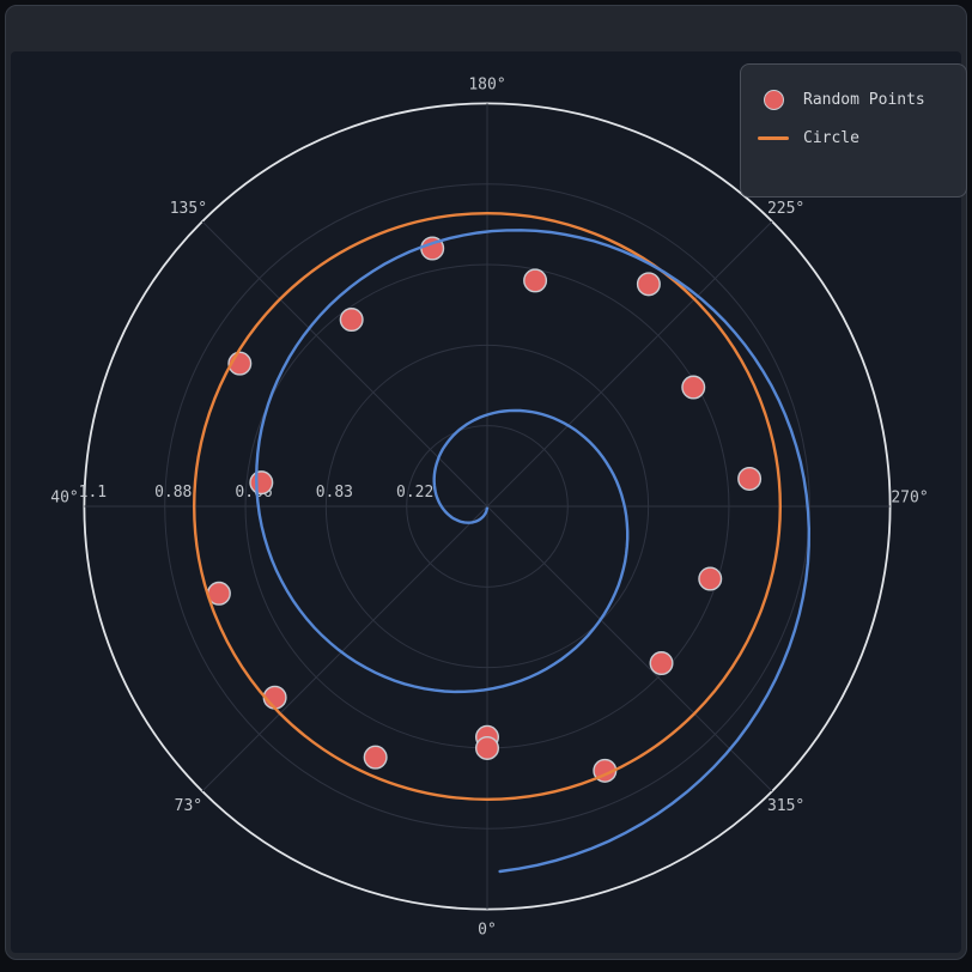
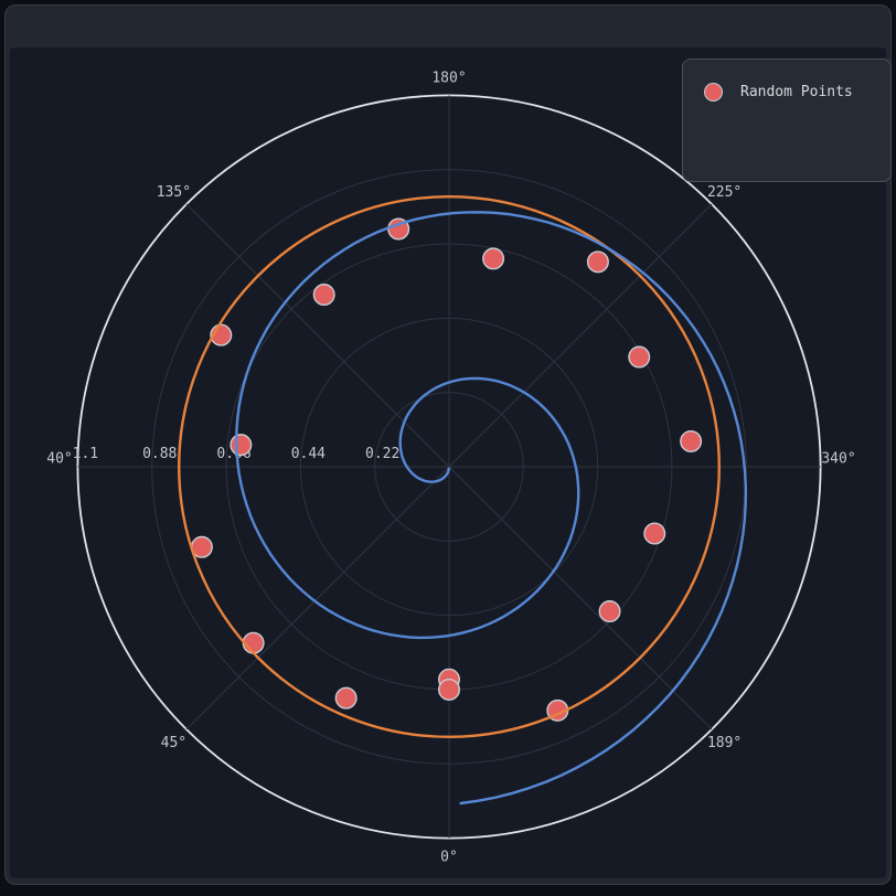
  0°
- 73°
+ 45°
  40°
  135°
  180°
  225°
- 270°
+ 340°
- 315°
+ 189°
  0.22
- 0.83
+ 0.44
  0.88
  1.1
  Random Points
- Circle
